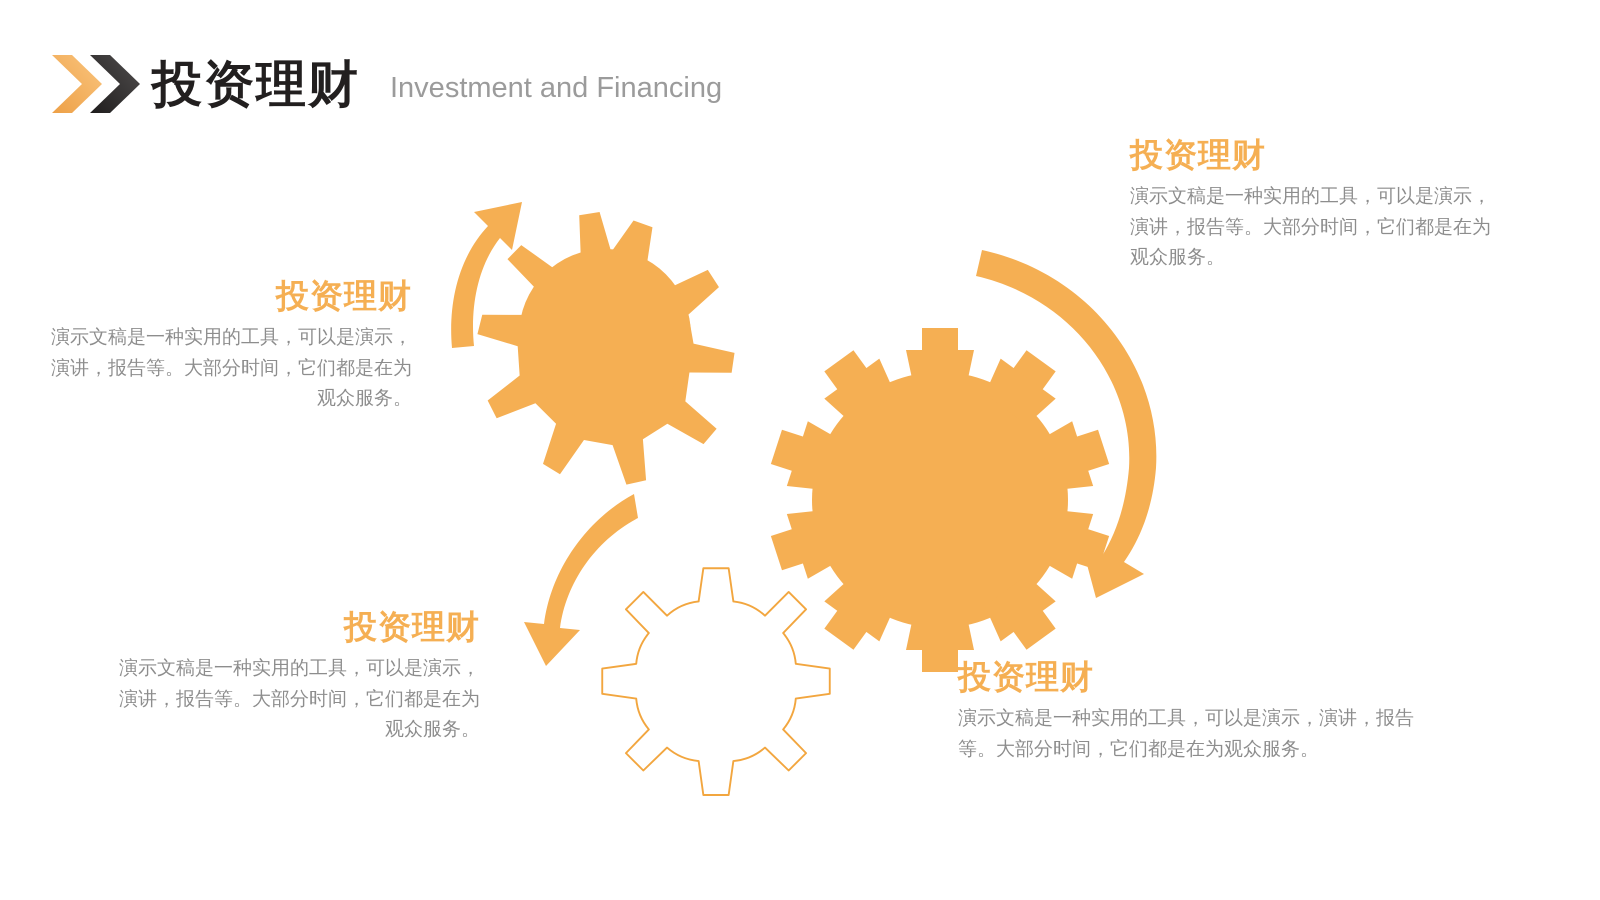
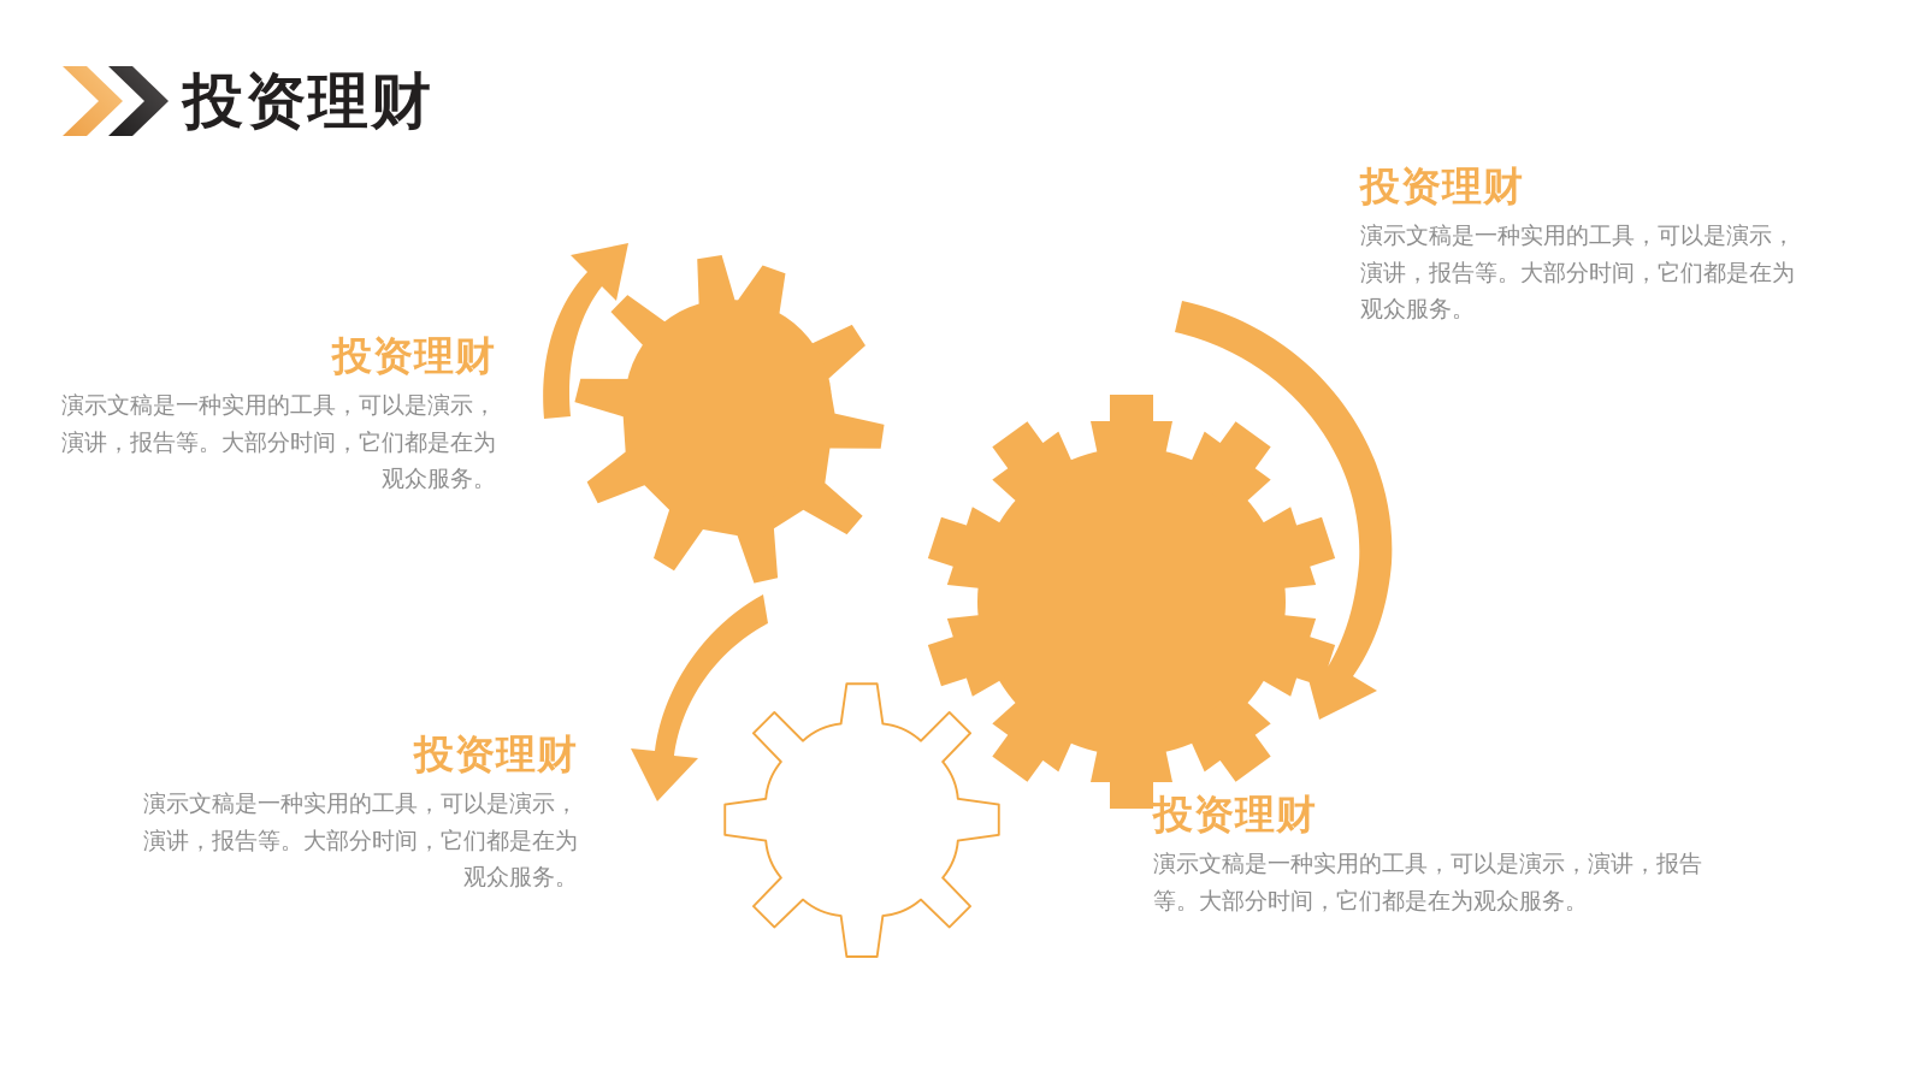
  投资理财
- Investment and Financing
  投资理财
  演示文稿是一种实用的工具，可以是演示，演讲，报告等。大部分时间，它们都是在为观众服务。
  投资理财
  演示文稿是一种实用的工具，可以是演示，演讲，报告等。大部分时间，它们都是在为观众服务。
  投资理财
  演示文稿是一种实用的工具，可以是演示，演讲，报告等。大部分时间，它们都是在为观众服务。
  投资理财
  演示文稿是一种实用的工具，可以是演示，演讲，报告等。大部分时间，它们都是在为观众服务。
